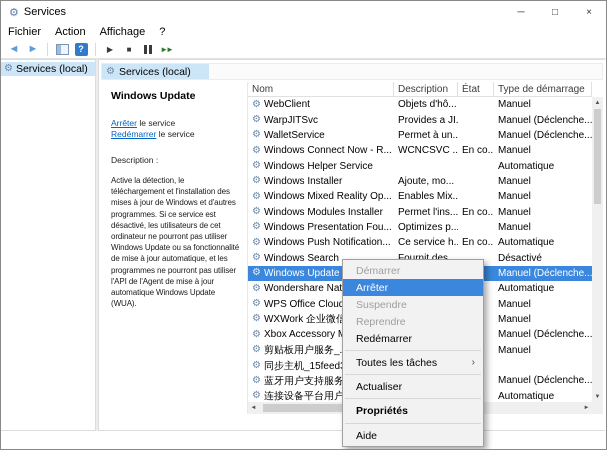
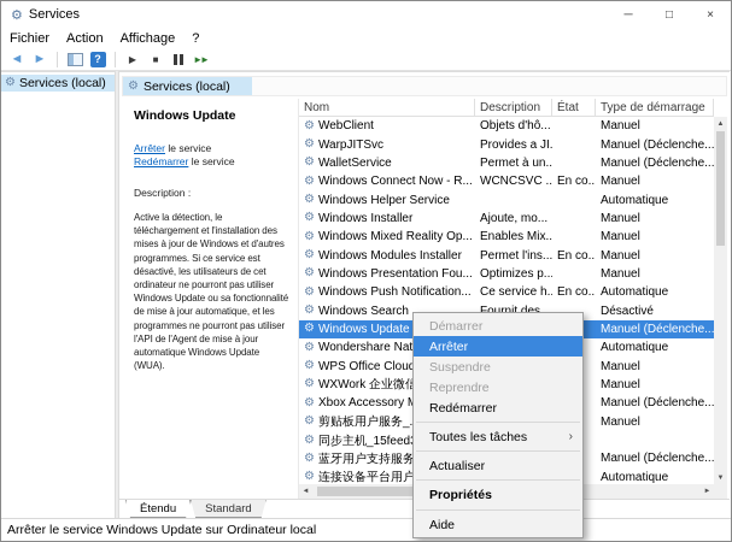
  ⚙
  Services
  ─
  □
  ×
  Fichier
  Action
  Affichage
  ?
  ◄
  ►
  ?
  ▶
  ■
  ►►
  ⚙
  Services (local)
  ⚙
  Services (local)
  Windows Update
  Arrêter le service
  Redémarrer le service
  Description :
  Active la détection, le téléchargement et l'installation des mises à jour de Windows et d'autres programmes. Si ce service est désactivé, les utilisateurs de cet ordinateur ne pourront pas utiliser Windows Update ou sa fonctionnalité de mise à jour automatique, et les programmes ne pourront pas utiliser l'API de l'Agent de mise à jour automatique Windows Update (WUA).
  Nom
  Description
  État
  Type de démarrage
  ⚙
  WebClient
  Objets d'hô...
  Manuel
  ⚙
  WarpJITSvc
  Provides a JI.
  Manuel (Déclenche..
  ⚙
  WalletService
  Permet à un..
  Manuel (Déclenche..
  ⚙
  Windows Connect Now - R...
  WCNCSVC ..
  En co..
  Manuel
  ⚙
  Windows Helper Service
  Automatique
  ⚙
  Windows Installer
  Ajoute, mo...
  Manuel
  ⚙
  Windows Mixed Reality Op...
  Enables Mix..
  Manuel
  ⚙
  Windows Modules Installer
  Permet l'ins...
  En co..
  Manuel
  ⚙
  Windows Presentation Fou...
  Optimizes p...
  Manuel
  ⚙
  Windows Push Notification...
  Ce service h..
  En co..
  Automatique
  ⚙
  Windows Search
  Désactivé
  ⚙
  Windows Update
  Manuel (Déclenche..
  ⚙
  Wondershare Nat
  Automatique
  ⚙
  WPS Office Clou
  Manuel
  ⚙
  WXWork 企业微信
  Manuel
  ⚙
  Xbox Accessory
  Manuel (Déclenche..
  ⚙
  剪贴板用户服务_.
  Manuel
  ⚙
  同步主机_15feed
  ⚙
  蓝牙用户支持服务
  Manuel (Déclenche..
  ⚙
  连接设备平台用户
  Automatique
+ Étendu
+ Standard
+ Arrêter le service Windows Update sur Ordinateur local
  Démarrer
  Arrêter
  Suspendre
  Reprendre
  Redémarrer
  Toutes les tâches
  ›
  Actualiser
  Propriétés
  Aide
